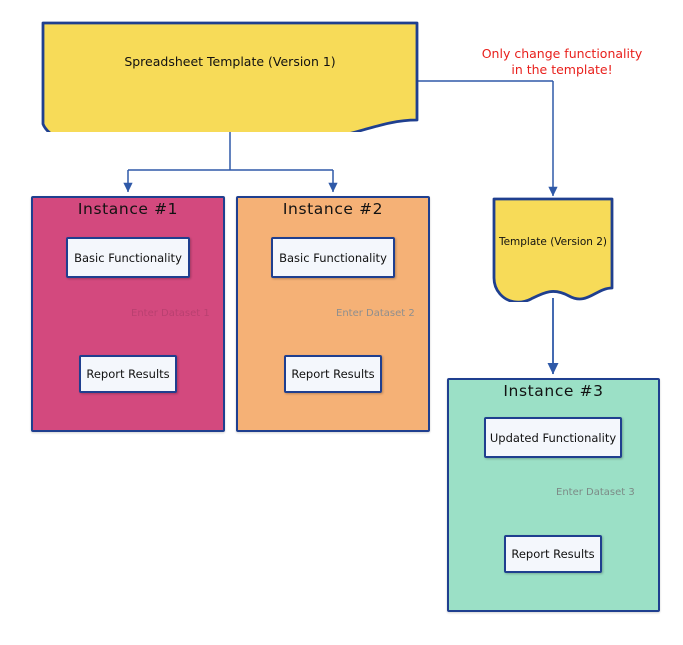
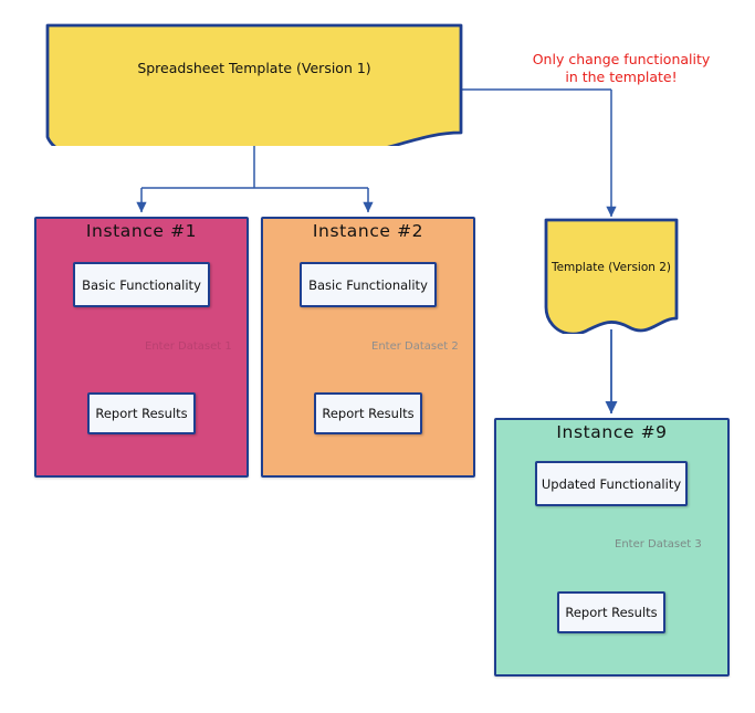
  Spreadsheet Template (Version 1)
  Only change functionality
  in the template!
  Instance #1
  Basic Functionality
  Enter Dataset 1
  Report Results
  Instance #2
  Basic Functionality
  Enter Dataset 2
  Report Results
  Template (Version 2)
- Instance #3
+ Instance #9
  Updated Functionality
  Enter Dataset 3
  Report Results
